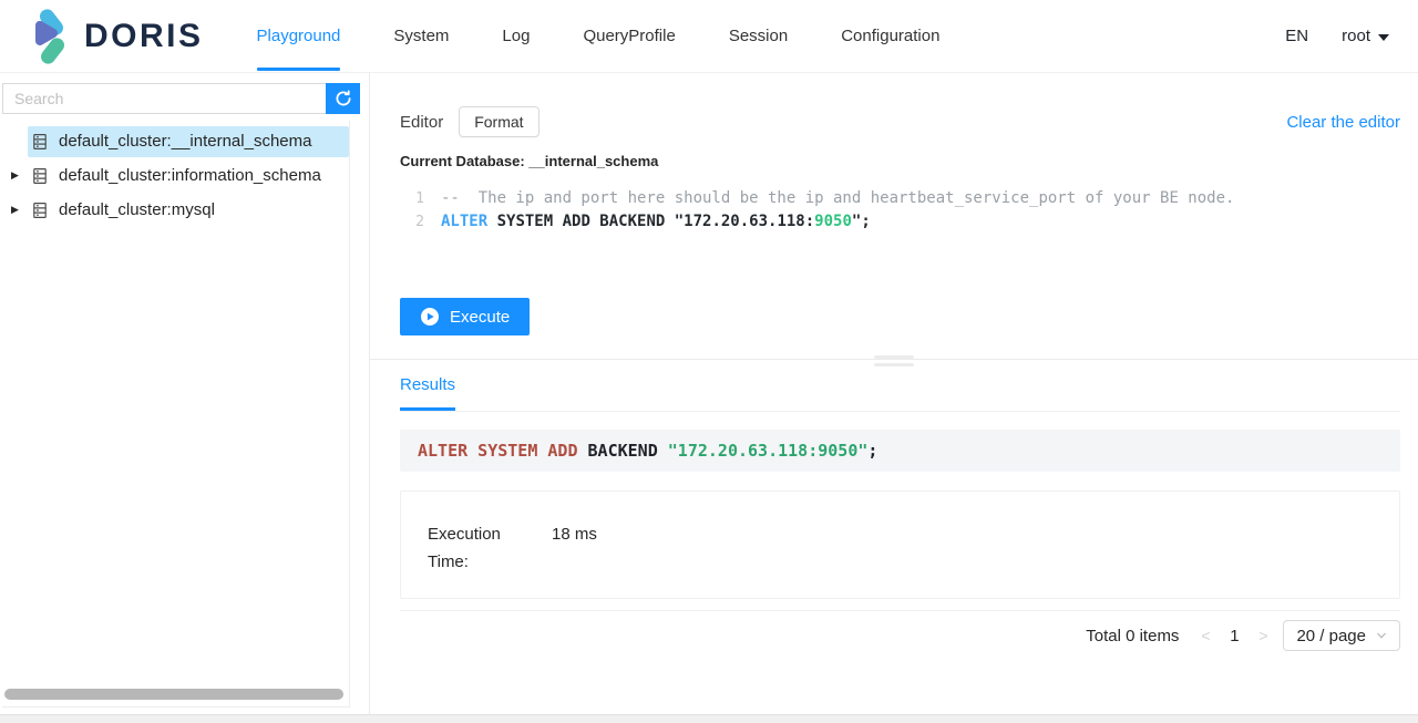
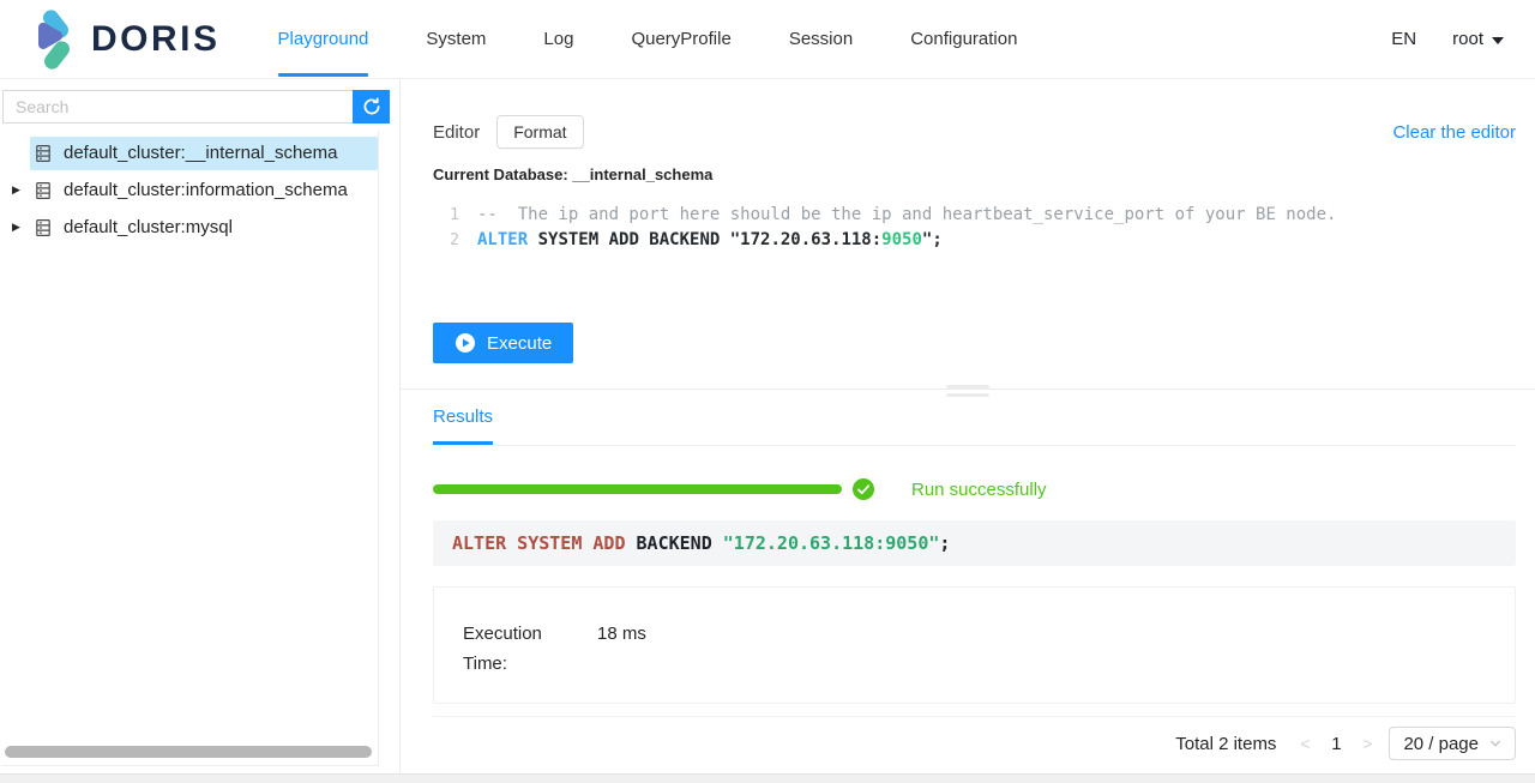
  DORIS
  Playground
  System
  Log
  QueryProfile
  Session
  Configuration
  EN
  root
  Search
  default_cluster:__internal_schema
  ▶
  default_cluster:information_schema
  ▶
  default_cluster:mysql
  Editor
  Format
  Clear the editor
  Current Database: __internal_schema
  1
  -- The ip and port here should be the ip and heartbeat_service_port of your BE node.
  2
  ALTER
  SYSTEM ADD BACKEND "172.20.63.118:
  9050
  ";
  Execute
  Results
+ Run successfully
  ALTER SYSTEM ADD BACKEND "172.20.63.118:9050";
  Execution Time:
  18 ms
- Total 0 items
+ Total 2 items
  <
  1
  >
  20 / page
